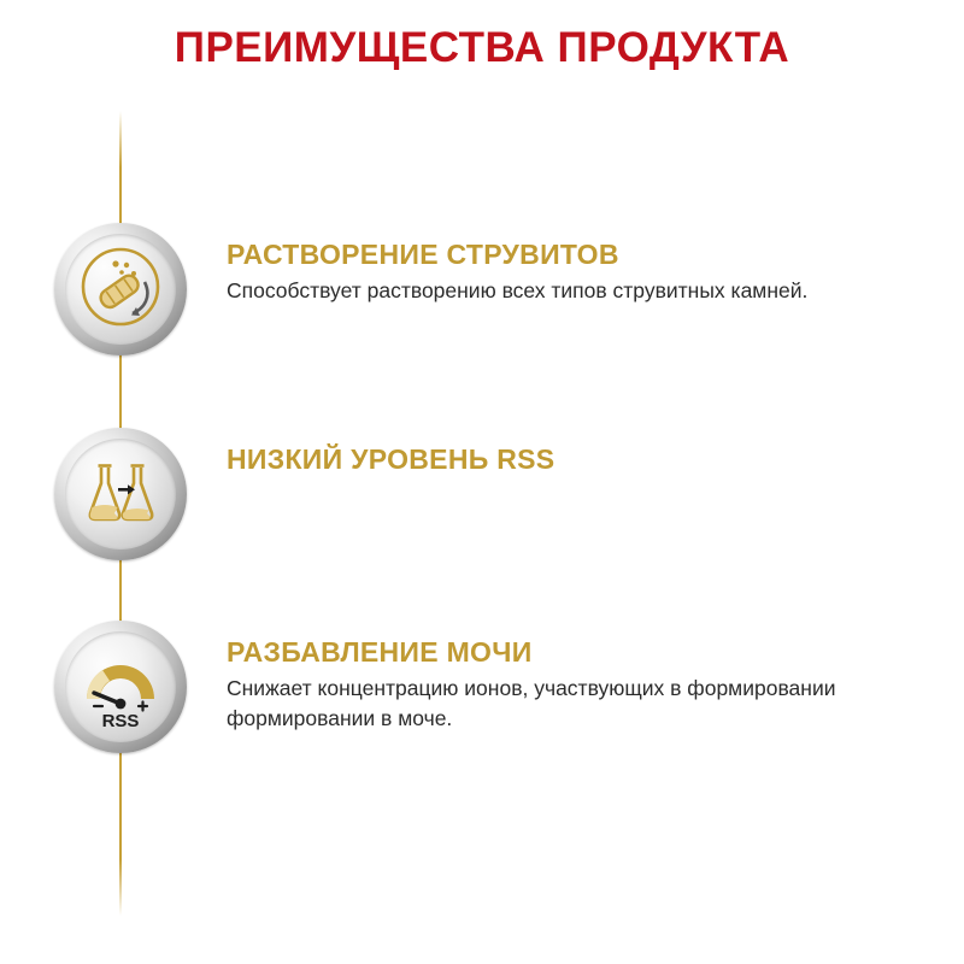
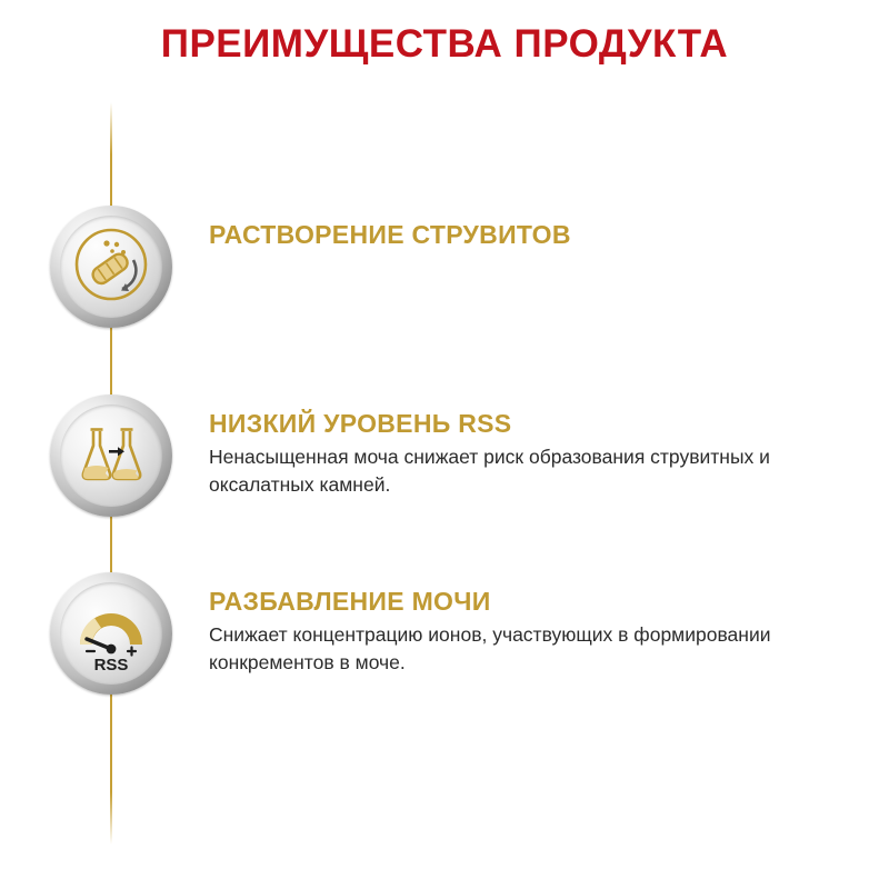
  ПРЕИМУЩЕСТВА ПРОДУКТА
  РАСТВОРЕНИЕ СТРУВИТОВ
- Способствует растворению всех типов струвитных камней.
  НИЗКИЙ УРОВЕНЬ RSS
+ Ненасыщенная моча снижает риск образования струвитных и оксалатных камней.
  RSS
  РАЗБАВЛЕНИЕ МОЧИ
- Снижает концентрацию ионов, участвующих в формировании формировании в моче.
+ Снижает концентрацию ионов, участвующих в формировании конкрементов в моче.
